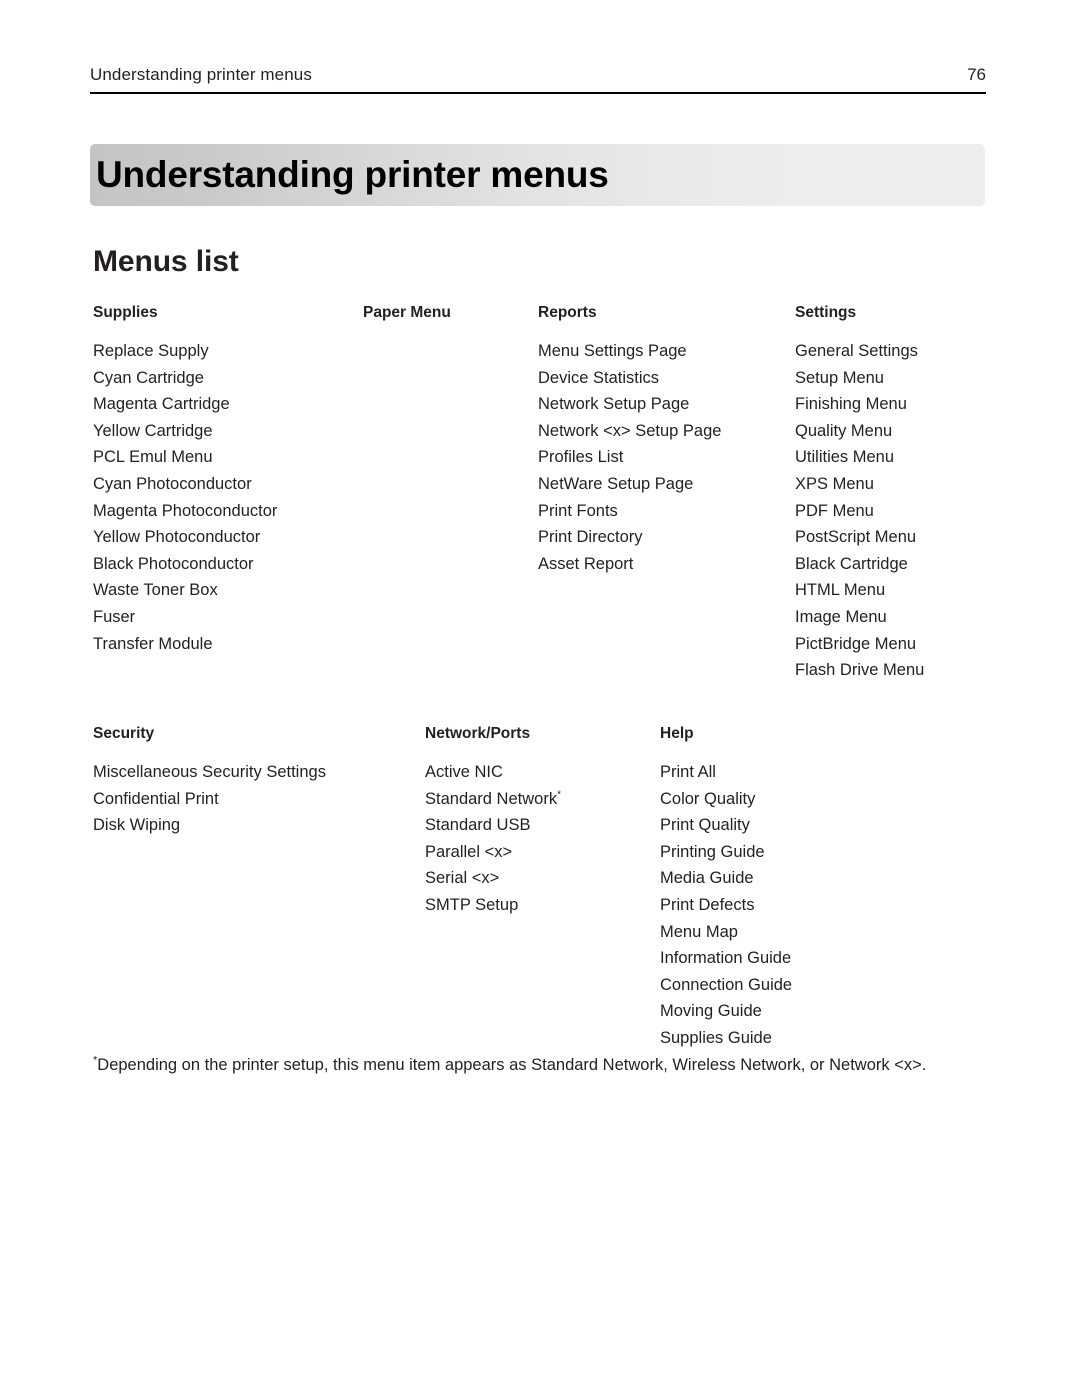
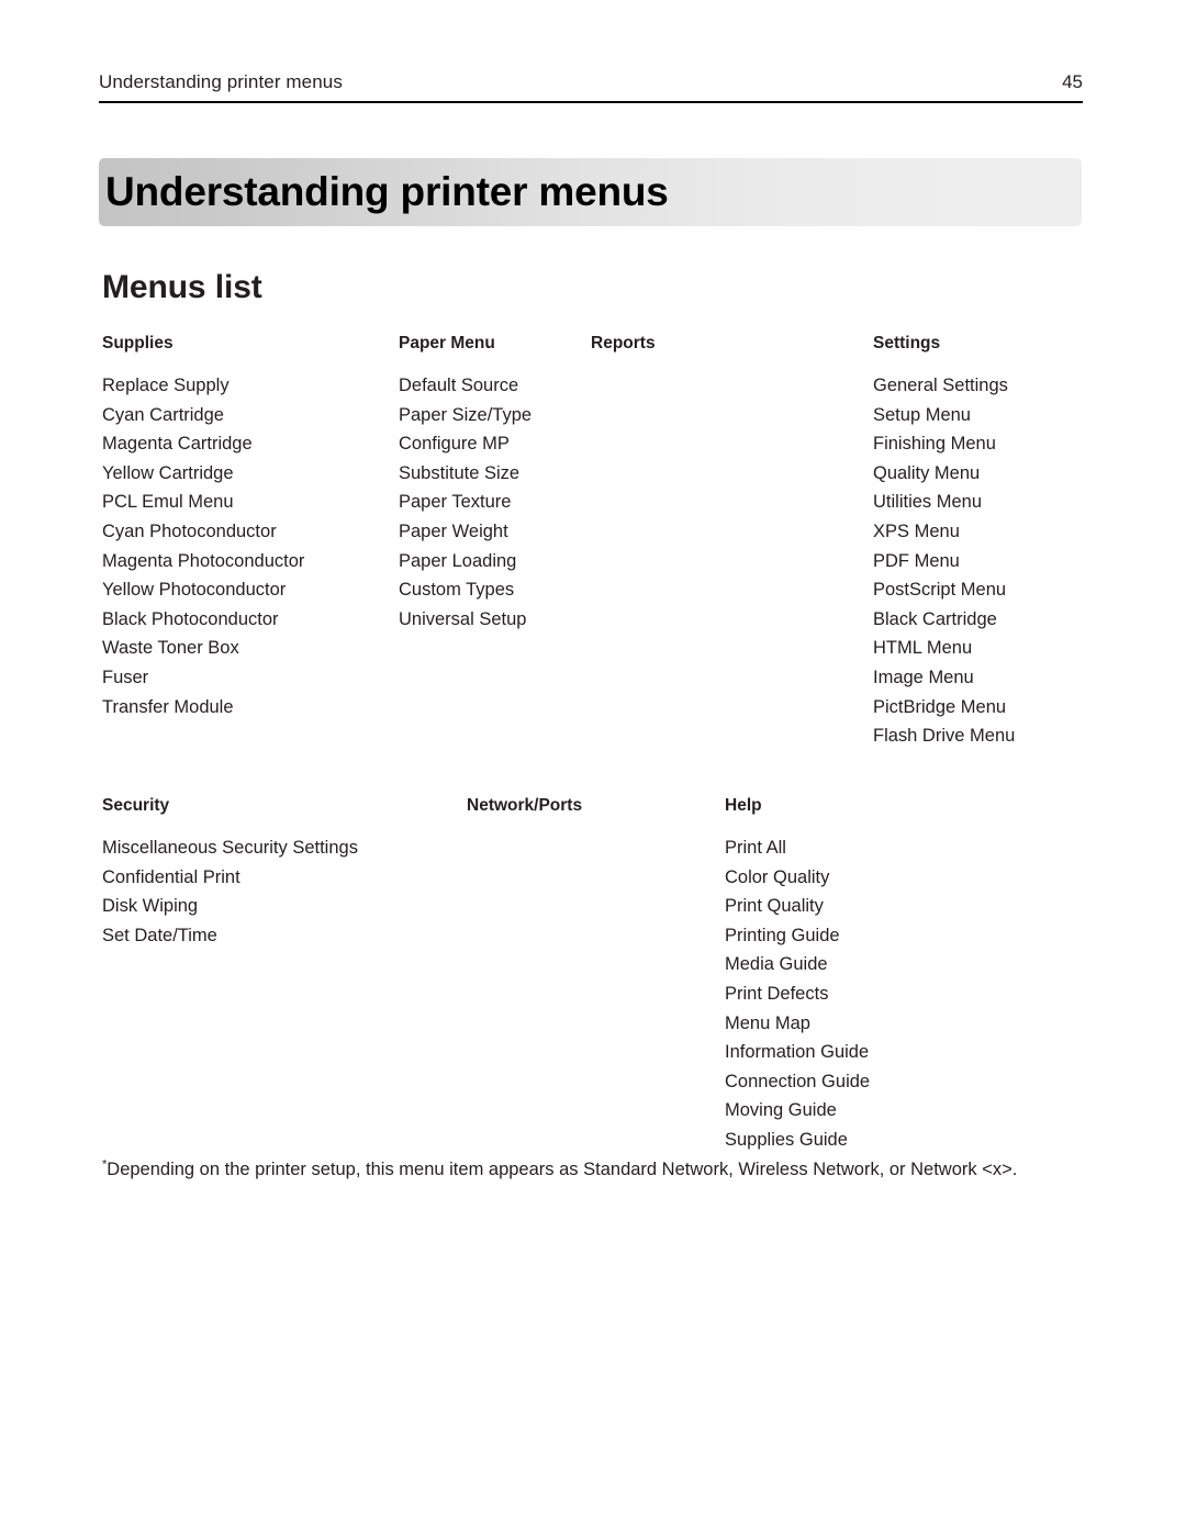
  Understanding printer menus
- 76
+ 45
  Understanding printer menus
  Menus list
  Supplies
  Replace Supply
  Cyan Cartridge
  Magenta Cartridge
  Yellow Cartridge
  PCL Emul Menu
  Cyan Photoconductor
  Magenta Photoconductor
  Yellow Photoconductor
  Black Photoconductor
  Waste Toner Box
  Fuser
  Transfer Module
  Paper Menu
+ Default Source
+ Paper Size/Type
+ Configure MP
+ Substitute Size
+ Paper Texture
+ Paper Weight
+ Paper Loading
+ Custom Types
+ Universal Setup
  Reports
- Menu Settings Page
- Device Statistics
- Network Setup Page
- Network <x> Setup Page
- Profiles List
- NetWare Setup Page
- Print Fonts
- Print Directory
- Asset Report
  Settings
  General Settings
  Setup Menu
  Finishing Menu
  Quality Menu
  Utilities Menu
  XPS Menu
  PDF Menu
  PostScript Menu
  Black Cartridge
  HTML Menu
  Image Menu
  PictBridge Menu
  Flash Drive Menu
  Security
  Miscellaneous Security Settings
  Confidential Print
  Disk Wiping
+ Set Date/Time
  Network/Ports
- Active NIC
- Standard Network*
- Standard USB
- Parallel <x>
- Serial <x>
- SMTP Setup
  Help
  Print All
  Color Quality
  Print Quality
  Printing Guide
  Media Guide
  Print Defects
  Menu Map
  Information Guide
  Connection Guide
  Moving Guide
  Supplies Guide
  *Depending on the printer setup, this menu item appears as Standard Network, Wireless Network, or Network <x>.
